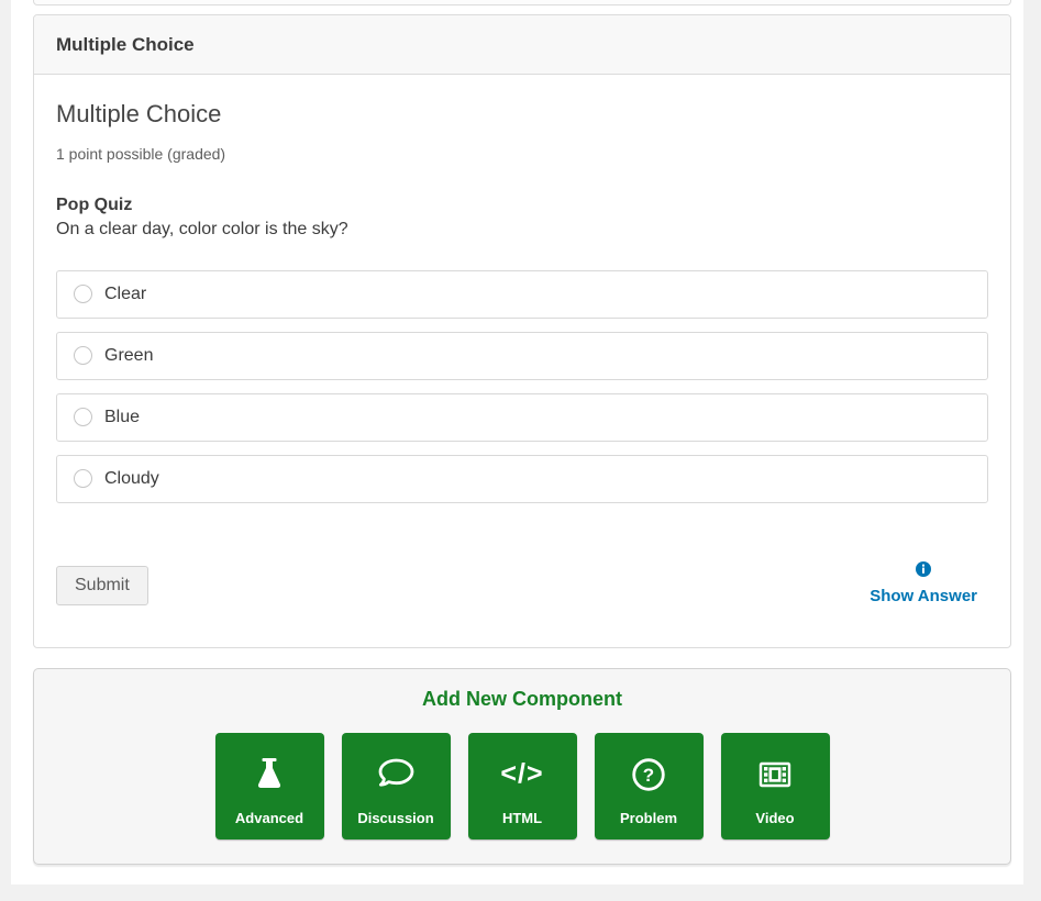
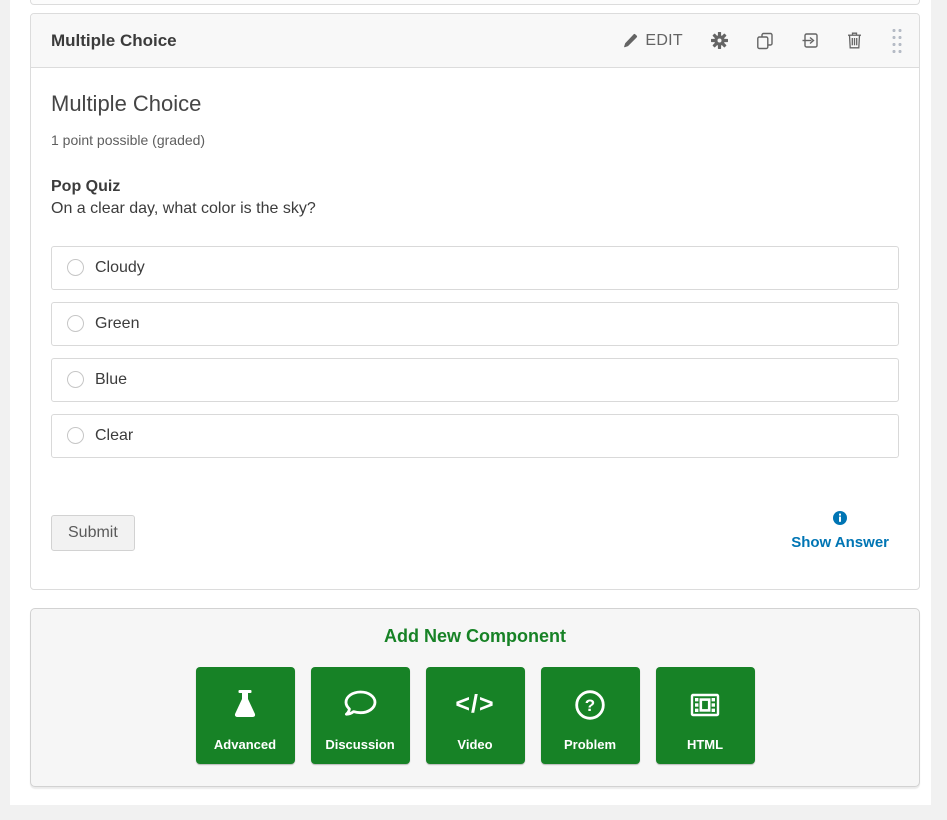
  Multiple Choice
+ EDIT
  Multiple Choice
  1 point possible (graded)
  Pop Quiz
- On a clear day, color color is the sky?
+ On a clear day, what color is the sky?
- Clear
+ Cloudy
  Green
  Blue
- Cloudy
+ Clear
  Submit
  Show Answer
  Add New Component
  Advanced
  Discussion
  </>
- HTML
+ Video
  ?
  Problem
- Video
+ HTML
